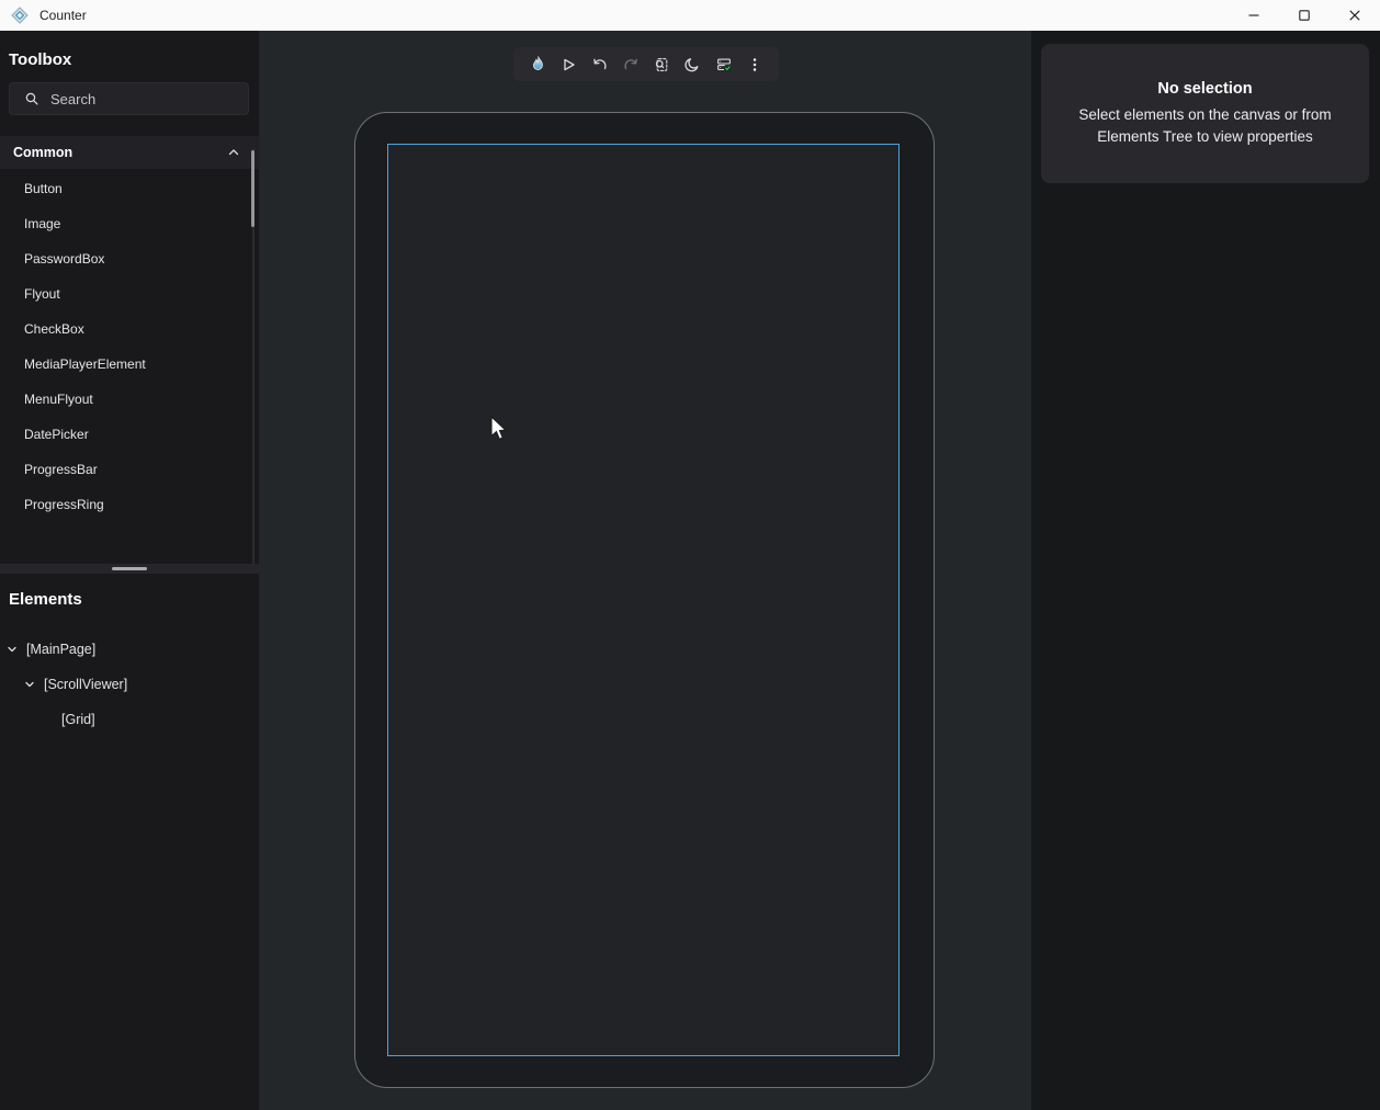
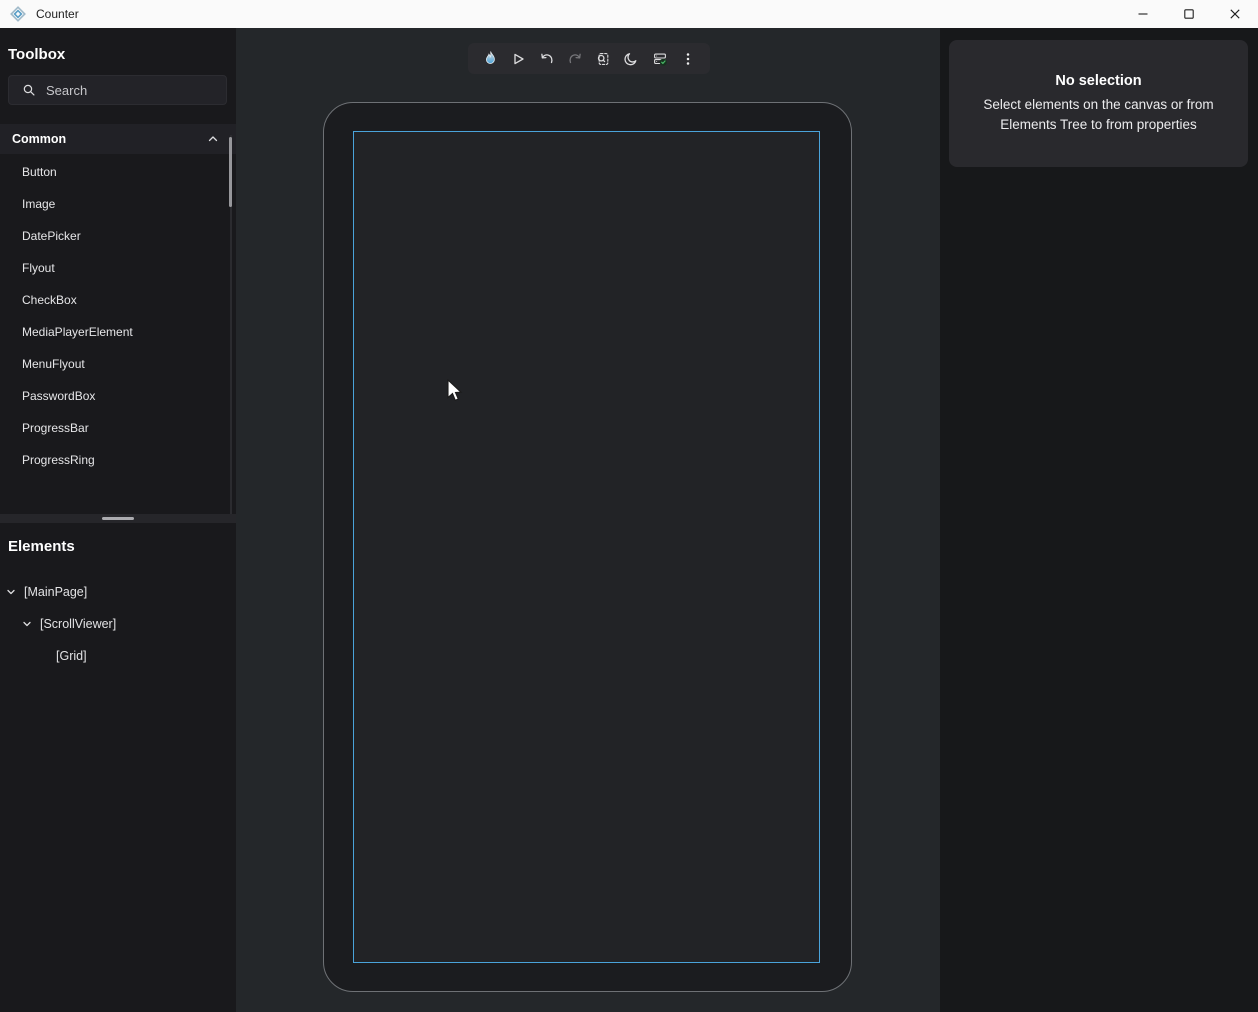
  Counter
  Toolbox
  Search
  Common
  Button
  Image
- PasswordBox
+ DatePicker
  Flyout
  CheckBox
  MediaPlayerElement
  MenuFlyout
- DatePicker
+ PasswordBox
  ProgressBar
  ProgressRing
  Elements
  [MainPage]
  [ScrollViewer]
  [Grid]
  No selection
- Select elements on the canvas or from Elements Tree to view properties
+ Select elements on the canvas or from Elements Tree to from properties
